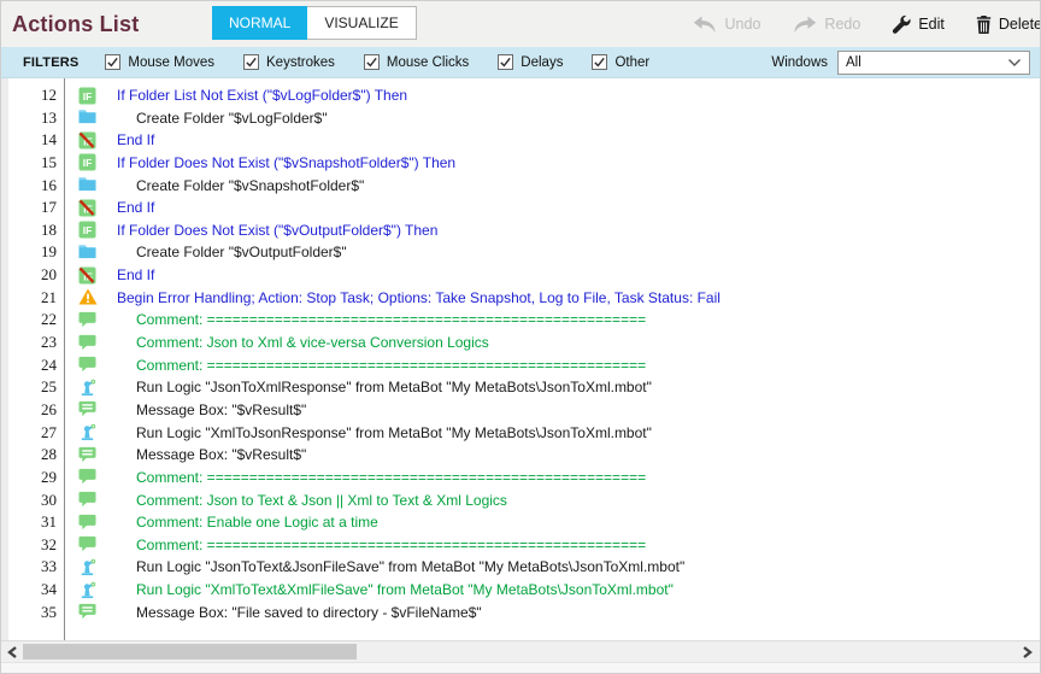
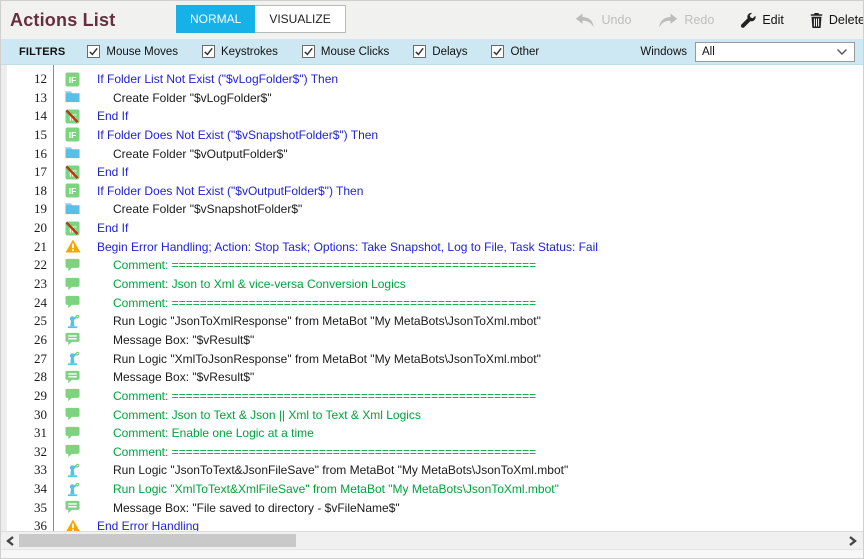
  Actions List
  NORMAL
  VISUALIZE
  Undo
  Redo
  Edit
  Delete
  FILTERS
  Mouse Moves
  Keystrokes
  Mouse Clicks
  Delays
  Other
  Windows
  All
  12
  IF
  If Folder List Not Exist ("$vLogFolder$") Then
  13
  Create Folder "$vLogFolder$"
  14
  End If
  15
  IF
  If Folder Does Not Exist ("$vSnapshotFolder$") Then
  16
- Create Folder "$vSnapshotFolder$"
+ Create Folder "$vOutputFolder$"
  17
  End If
  18
  IF
  If Folder Does Not Exist ("$vOutputFolder$") Then
  19
- Create Folder "$vOutputFolder$"
+ Create Folder "$vSnapshotFolder$"
  20
  End If
  21
  Begin Error Handling; Action: Stop Task; Options: Take Snapshot, Log to File, Task Status: Fail
  22
  Comment: ====================================================
  23
  Comment: Json to Xml & vice-versa Conversion Logics
  24
  Comment: ====================================================
  25
  Run Logic "JsonToXmlResponse" from MetaBot "My MetaBots\JsonToXml.mbot"
  26
  Message Box: "$vResult$"
  27
  Run Logic "XmlToJsonResponse" from MetaBot "My MetaBots\JsonToXml.mbot"
  28
  Message Box: "$vResult$"
  29
  Comment: ====================================================
  30
  Comment: Json to Text & Json || Xml to Text & Xml Logics
  31
  Comment: Enable one Logic at a time
  32
  Comment: ====================================================
  33
  Run Logic "JsonToText&JsonFileSave" from MetaBot "My MetaBots\JsonToXml.mbot"
  34
  Run Logic "XmlToText&XmlFileSave" from MetaBot "My MetaBots\JsonToXml.mbot"
  35
  Message Box: "File saved to directory - $vFileName$"
+ 36
+ End Error Handling
